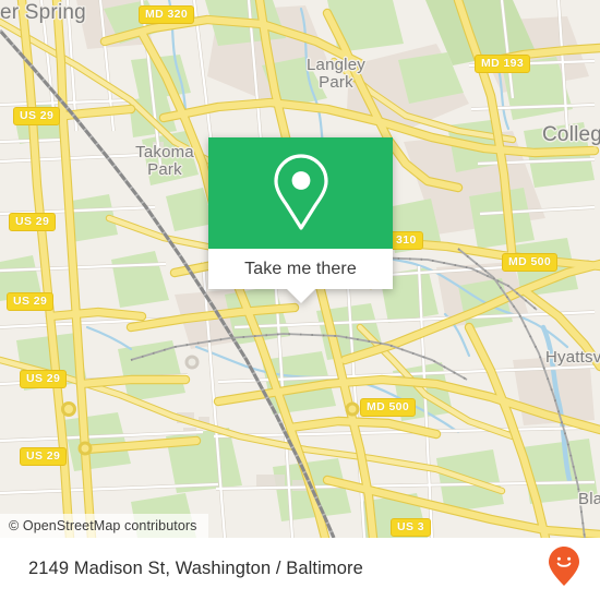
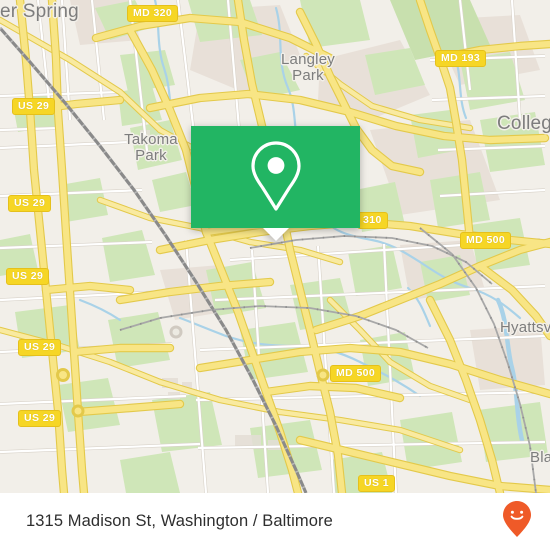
  er Spring
  Takoma
  Park
  Langley
  Park
  Colleg
  Hyattsv
  Bla
  MD 320
  MD 193
  US 29
  US 29
  US 29
  US 29
  US 29
  310
  MD 500
  MD 500
- US 3
+ US 1
- © OpenStreetMap contributors
- Take me there
- 2149 Madison St, Washington / Baltimore
+ 1315 Madison St, Washington / Baltimore
